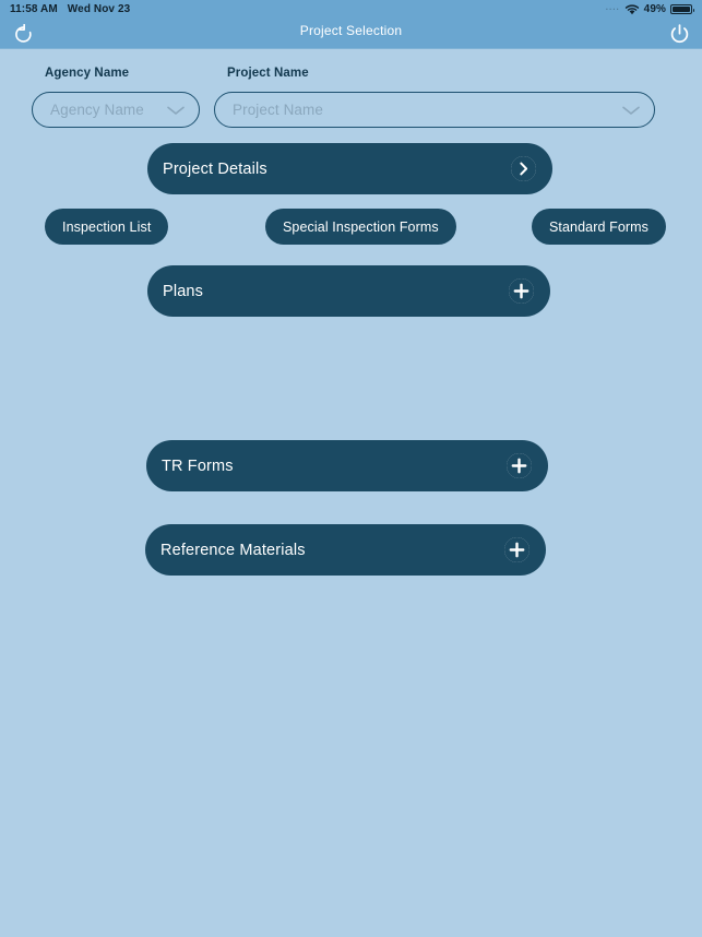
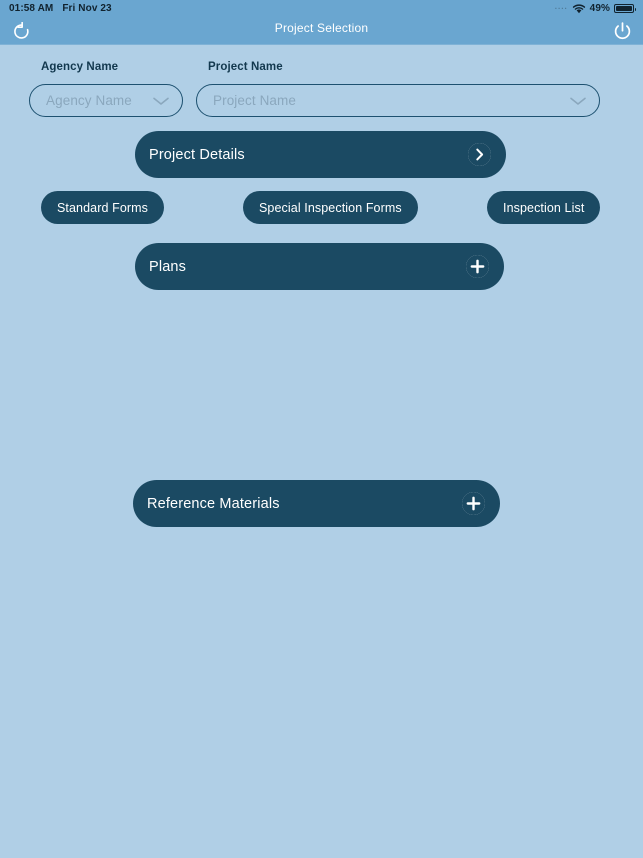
- 11:58 AM
+ 01:58 AM
- Wed Nov 23
+ Fri Nov 23
  ....
  49%
  Project Selection
  Agency Name
  Agency Name
  Project Name
  Project Name
  Project Details
- Inspection List
+ Standard Forms
  Special Inspection Forms
- Standard Forms
+ Inspection List
  Plans
- TR Forms
  Reference Materials
